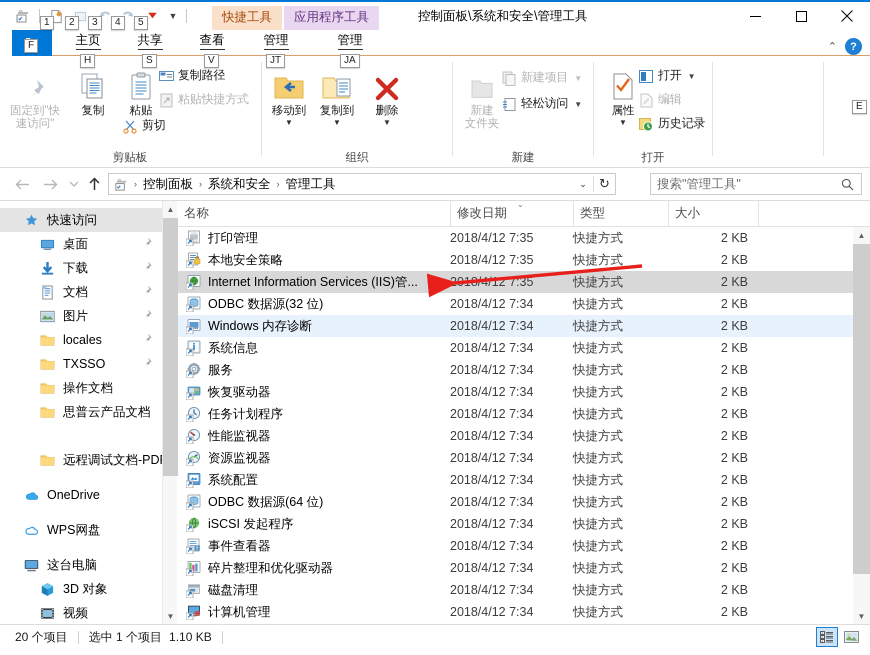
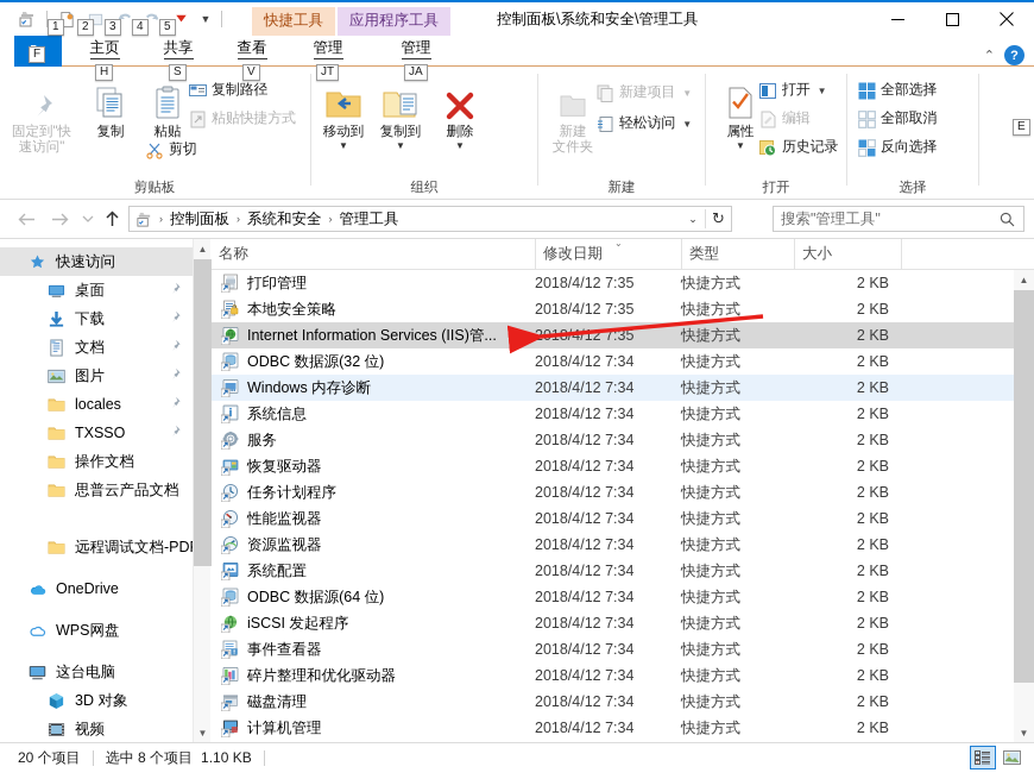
  ▼
  1
  2
  3
  4
  5
  快捷工具
  应用程序工具
  控制面板\系统和安全\管理工具
  主页
  共享
  查看
  管理
  管理
  F
  H
  S
  V
  JT
  JA
  ⌃
  ?
  E
  固定到"快
  速访问"
  复制
  粘贴
  复制路径
  粘贴快捷方式
  剪切
  剪贴板
  移动到
  ▼
  复制到
  ▼
  删除
  ▼
  组织
  新建
  文件夹
  新建项目
  ▼
  轻松访问
  ▼
  新建
  属性
  ▼
  打开
  ▼
  编辑
  历史记录
  打开
+ 全部选择
+ 全部取消
+ 反向选择
+ 选择
  ›
  控制面板
  ›
  系统和安全
  ›
  管理工具
  ⌄
  ↻
  搜索"管理工具"
  快速访问
  桌面
  下载
  文档
  图片
  locales
  TXSSO
  操作文档
  思普云产品文档
  远程调试文档-PD
  OneDrive
  WPS网盘
  这台电脑
  3D 对象
  视频
  ▲
  ▼
  名称
  修改日期
  ⌄
  类型
  大小
  打印管理
  2018/4/12 7:35
  快捷方式
  2 KB
  本地安全策略
  2018/4/12 7:35
  快捷方式
  2 KB
  Internet Information Services (IIS)管...
  快捷方式
  2 KB
  ODBC 数据源(32 位)
  2018/4/12 7:34
  快捷方式
  2 KB
  Windows 内存诊断
  2018/4/12 7:34
  快捷方式
  2 KB
  系统信息
  2018/4/12 7:34
  快捷方式
  2 KB
  服务
  2018/4/12 7:34
  快捷方式
  2 KB
  恢复驱动器
  2018/4/12 7:34
  快捷方式
  2 KB
  任务计划程序
  2018/4/12 7:34
  快捷方式
  2 KB
  性能监视器
  2018/4/12 7:34
  快捷方式
  2 KB
  资源监视器
  2018/4/12 7:34
  快捷方式
  2 KB
  系统配置
  2018/4/12 7:34
  快捷方式
  2 KB
  ODBC 数据源(64 位)
  2018/4/12 7:34
  快捷方式
  2 KB
  iSCSI 发起程序
  2018/4/12 7:34
  快捷方式
  2 KB
  事件查看器
  2018/4/12 7:34
  快捷方式
  2 KB
  碎片整理和优化驱动器
  2018/4/12 7:34
  快捷方式
  2 KB
  磁盘清理
  2018/4/12 7:34
  快捷方式
  2 KB
  计算机管理
  2018/4/12 7:34
  快捷方式
  2 KB
  ▲
  ▼
  20 个项目
- 选中 1 个项目
+ 选中 8 个项目
  1.10 KB
